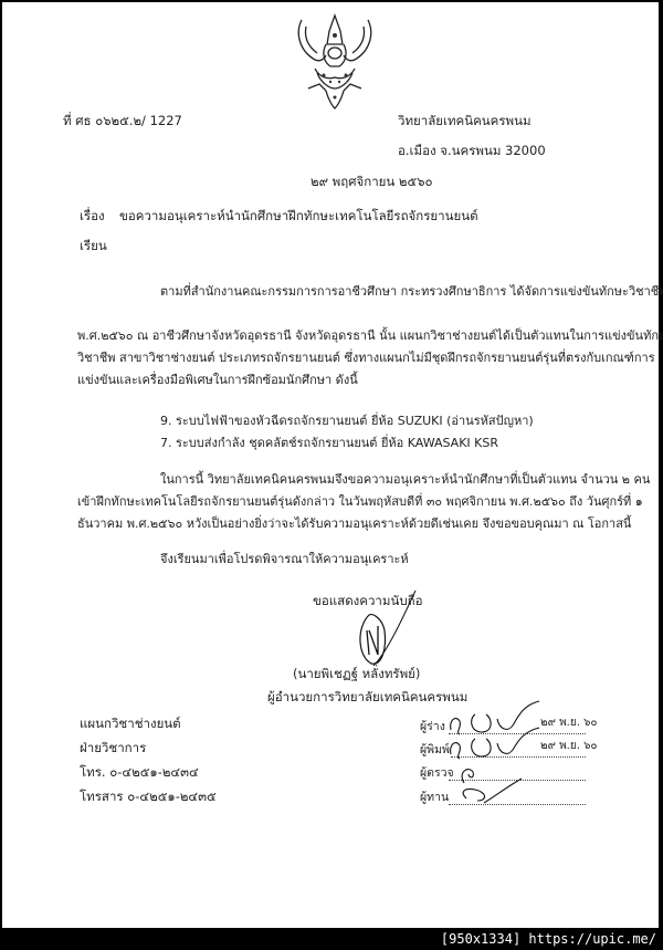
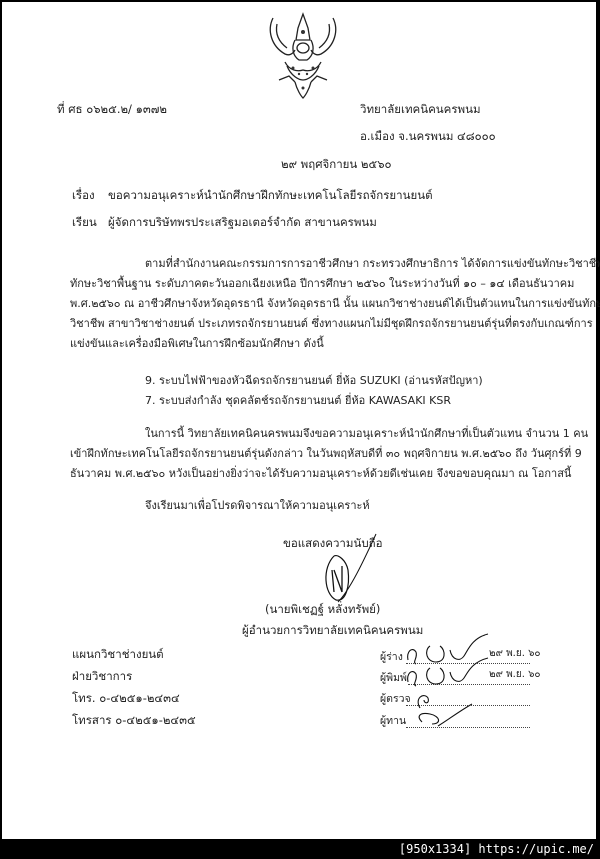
- ที่ ศธ ๐๖๒๕.๒/ 1227
+ ที่ ศธ ๐๖๒๕.๒/ ๑๓๗๒
  วิทยาลัยเทคนิคนครพนม
- อ.เมือง จ.นครพนม 32000
+ อ.เมือง จ.นครพนม ๔๘๐๐๐
  ๒๙ พฤศจิกายน ๒๕๖๐
  เรื่อง
  ขอความอนุเคราะห์นำนักศึกษาฝึกทักษะเทคโนโลยีรถจักรยานยนต์
  เรียน
+ ผู้จัดการบริษัทพรประเสริฐมอเตอร์จำกัด สาขานครพนม
  ตามที่สำนักงานคณะกรรมการการอาชีวศึกษา กระทรวงศึกษาธิการ ได้จัดการแข่งขันทักษะวิชาชี
+ ทักษะวิชาพื้นฐาน ระดับภาคตะวันออกเฉียงเหนือ ปีการศึกษา ๒๕๖๐ ในระหว่างวันที่ ๑๐ – ๑๔ เดือนธันวาคม
  พ.ศ.๒๕๖๐ ณ อาชีวศึกษาจังหวัดอุดรธานี จังหวัดอุดรธานี นั้น แผนกวิชาช่างยนต์ได้เป็นตัวแทนในการแข่งขันทัก
  วิชาชีพ สาขาวิชาช่างยนต์ ประเภทรถจักรยานยนต์ ซึ่งทางแผนกไม่มีชุดฝึกรถจักรยานยนต์รุ่นที่ตรงกับเกณฑ์การ
  แข่งขันและเครื่องมือพิเศษในการฝึกซ้อมนักศึกษา ดังนี้
  9. ระบบไฟฟ้าของหัวฉีดรถจักรยานยนต์ ยี่ห้อ SUZUKI (อ่านรหัสปัญหา)
  7. ระบบส่งกำลัง ชุดคลัตช์รถจักรยานยนต์ ยี่ห้อ KAWASAKI KSR
- ในการนี้ วิทยาลัยเทคนิคนครพนมจึงขอความอนุเคราะห์นำนักศึกษาที่เป็นตัวแทน จำนวน ๒ คน
+ ในการนี้ วิทยาลัยเทคนิคนครพนมจึงขอความอนุเคราะห์นำนักศึกษาที่เป็นตัวแทน จำนวน 1 คน
- เข้าฝึกทักษะเทคโนโลยีรถจักรยานยนต์รุ่นดังกล่าว ในวันพฤหัสบดีที่ ๓๐ พฤศจิกายน พ.ศ.๒๕๖๐ ถึง วันศุกร์ที่ ๑
+ เข้าฝึกทักษะเทคโนโลยีรถจักรยานยนต์รุ่นดังกล่าว ในวันพฤหัสบดีที่ ๓๐ พฤศจิกายน พ.ศ.๒๕๖๐ ถึง วันศุกร์ที่ 9
  ธันวาคม พ.ศ.๒๕๖๐ หวังเป็นอย่างยิ่งว่าจะได้รับความอนุเคราะห์ด้วยดีเช่นเคย จึงขอขอบคุณมา ณ โอกาสนี้
  จึงเรียนมาเพื่อโปรดพิจารณาให้ความอนุเคราะห์
  ขอแสดงความนับอ
  (นายพิเชฏฐ์ หลั่งทรัพย์)
  ผู้อำนวยการวิทยาลัยเทคนิคนครพนม
  แผนกวิชาช่างยนต์
  ฝ่ายวิชาการ
  โทร. ๐-๔๒๕๑-๒๔๓๔
  โทรสาร ๐-๔๒๕๑-๒๔๓๕
  ผู้ร่าง
  ๒๙ พ.ย. ๖๐
  ผู้พิมพ์
  ๒๙ พ.ย. ๖๐
  ผู้ตรวจ
  ผู้ทาน
  [950x1334] https://upic.me/
